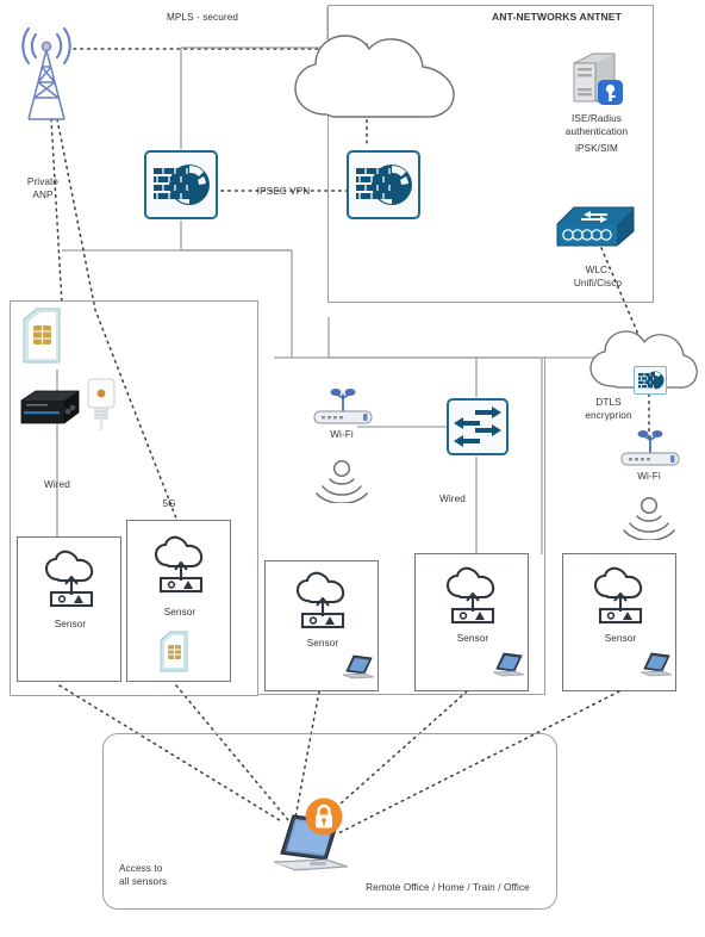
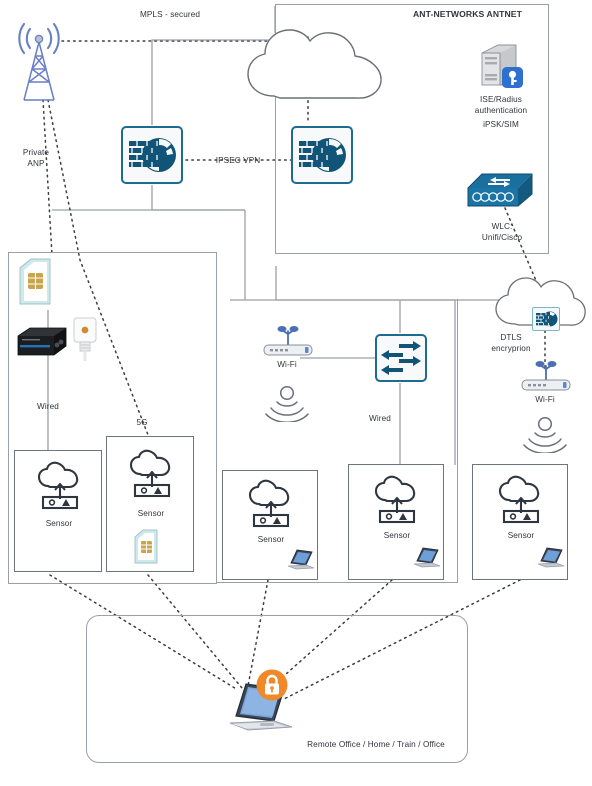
  Private
  ANP
  MPLS - secured
  IPSEC VPN
  ANT-NETWORKS ANTNET
  ISE/Radius
  authentication
  iPSK/SIM
  WLC:
  Unifi/Cisco
  DTLS
  encryprion
  Wi-Fi
  Wi-Fi
  Wired
  5G
  Wired
  Sensor
  Sensor
  Sensor
  Sensor
  Sensor
- Access to
- all sensors
  Remote Office / Home / Train / Office
